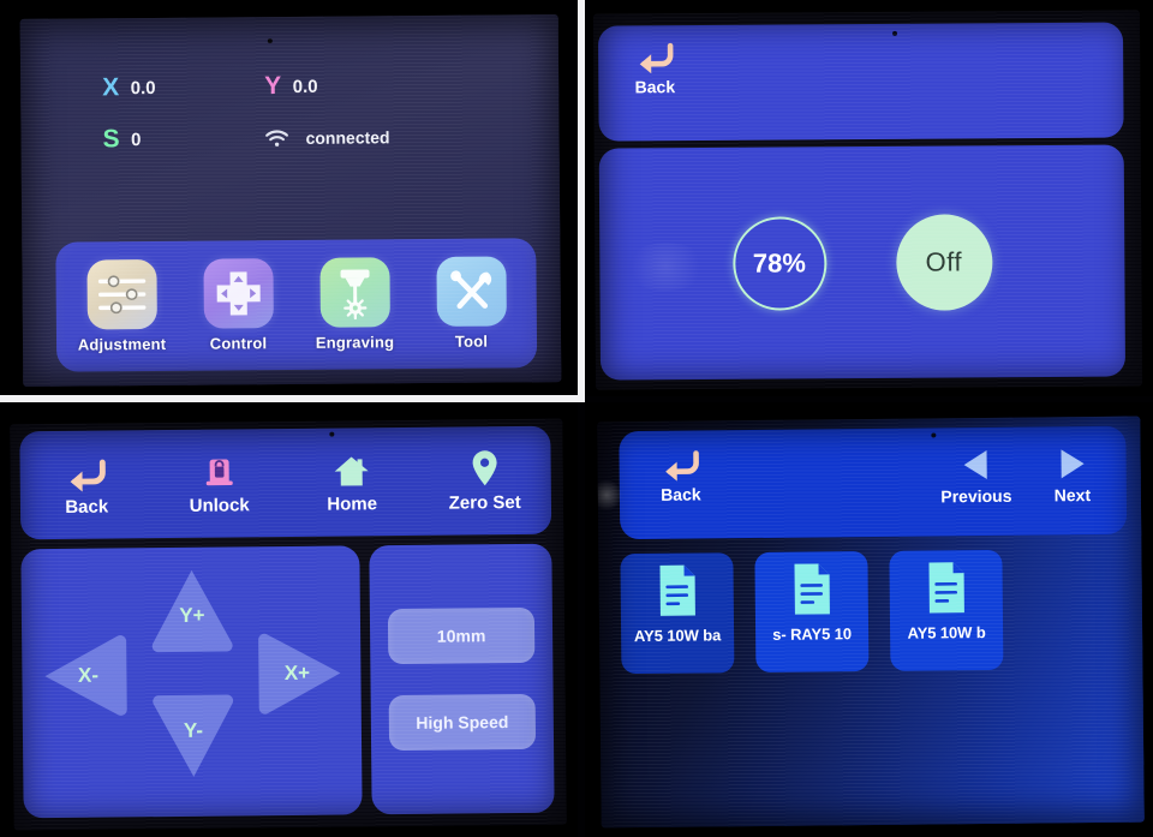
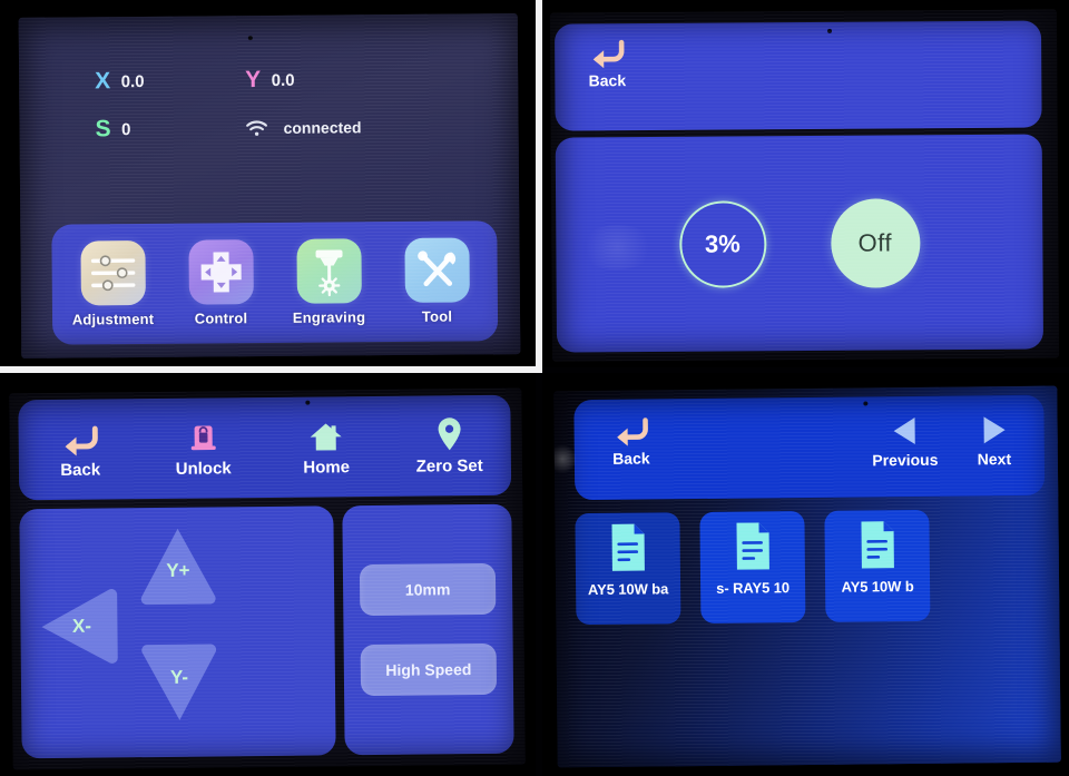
  X
  0.0
  Y
  0.0
  S
  0
  connected
  Adjustment
  Control
  Engraving
  Tool
  Back
- 78%
+ 3%
  Off
  Back
  Unlock
  Home
  Zero Set
  Y+
  Y-
  X-
- X+
  10mm
  High Speed
  Back
  Previous
  Next
  AY5 10W ba
  s- RAY5 10
  AY5 10W b
